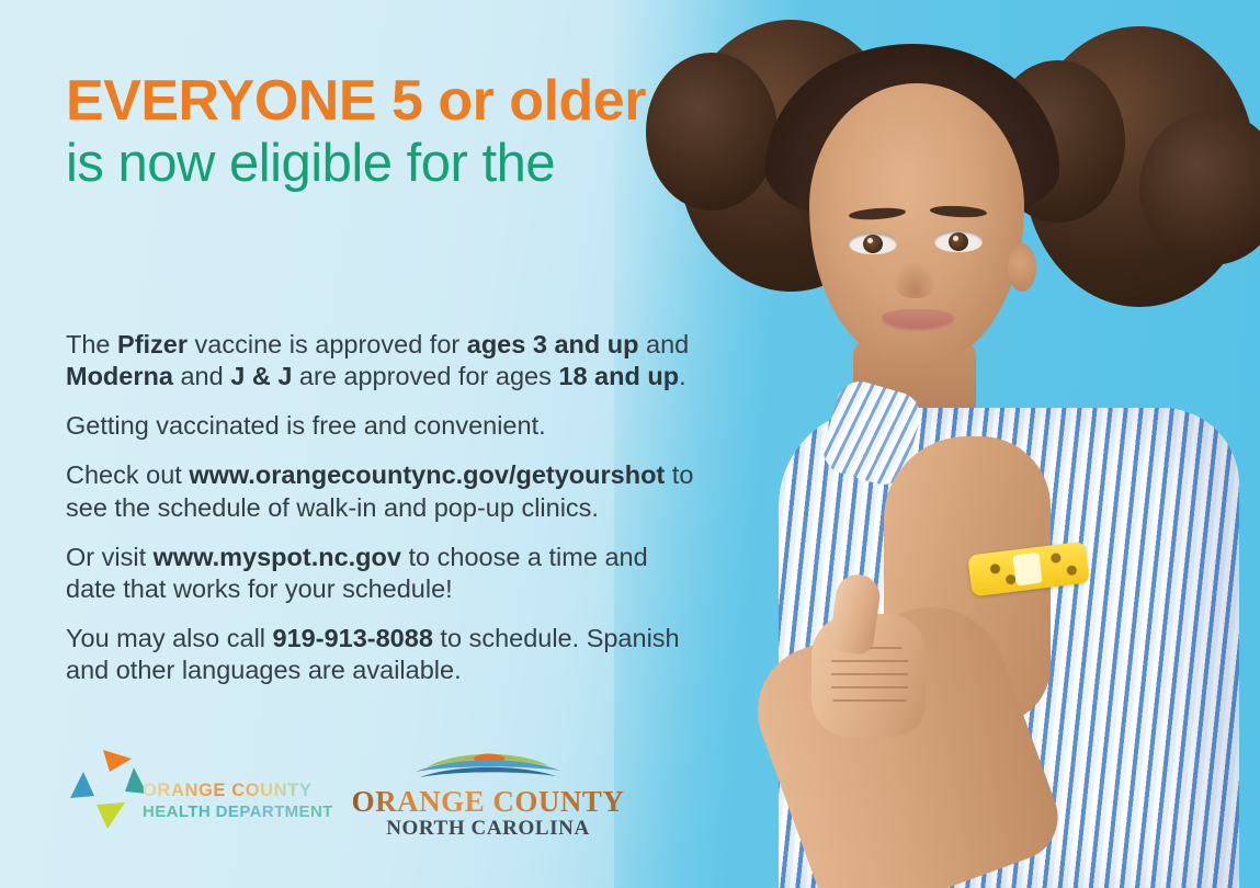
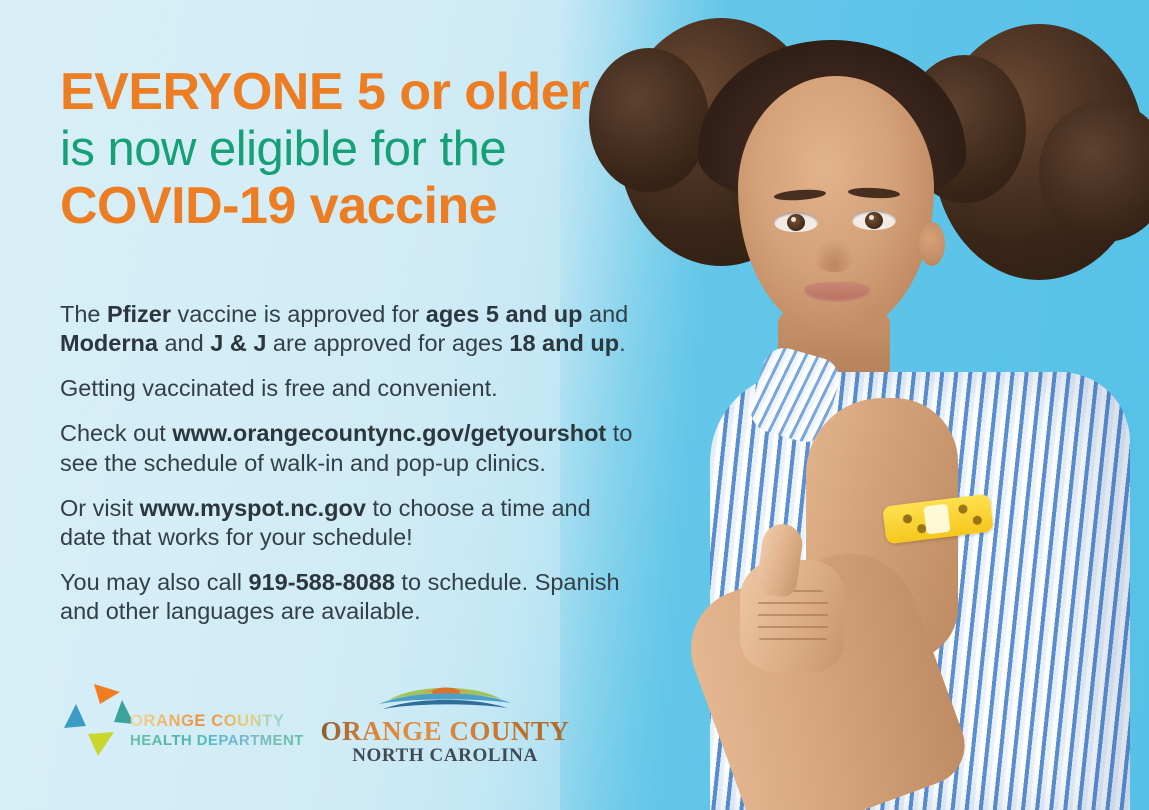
  EVERYONE 5 or older
  is now eligible for the
+ COVID-19 vaccine
- The Pfizer vaccine is approved for ages 3 and up and Moderna and J & J are approved for ages 18 and up.
+ The Pfizer vaccine is approved for ages 5 and up and Moderna and J & J are approved for ages 18 and up.
  Getting vaccinated is free and convenient.
  Check out www.orangecountync.gov/getyourshot to see the schedule of walk-in and pop-up clinics.
  Or visit www.myspot.nc.gov to choose a time and date that works for your schedule!
- You may also call 919-913-8088 to schedule. Spanish and other languages are available.
+ You may also call 919-588-8088 to schedule. Spanish and other languages are available.
  ORANGE COUNTY
  HEALTH DEPARTMENT
  ORANGE COUNTY
  NORTH CAROLINA
